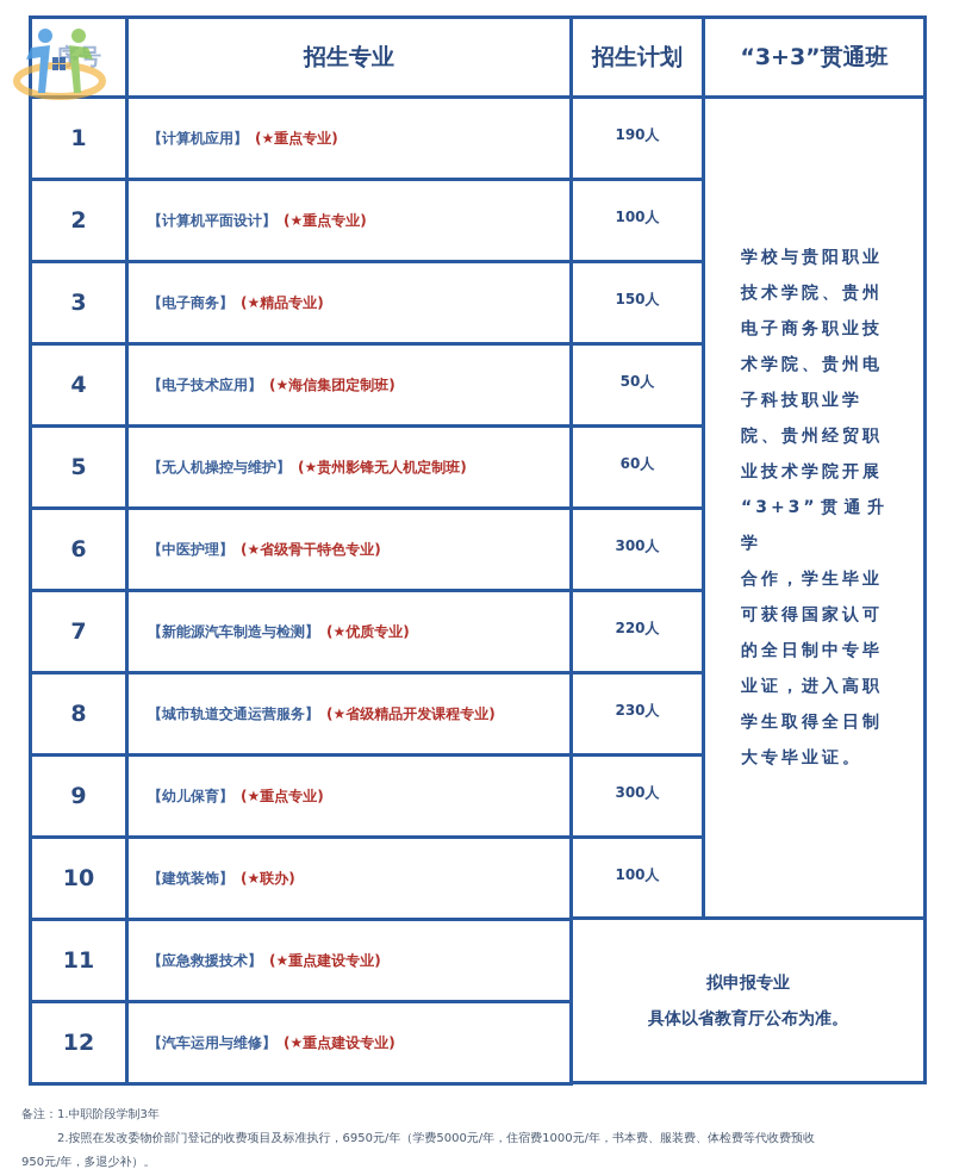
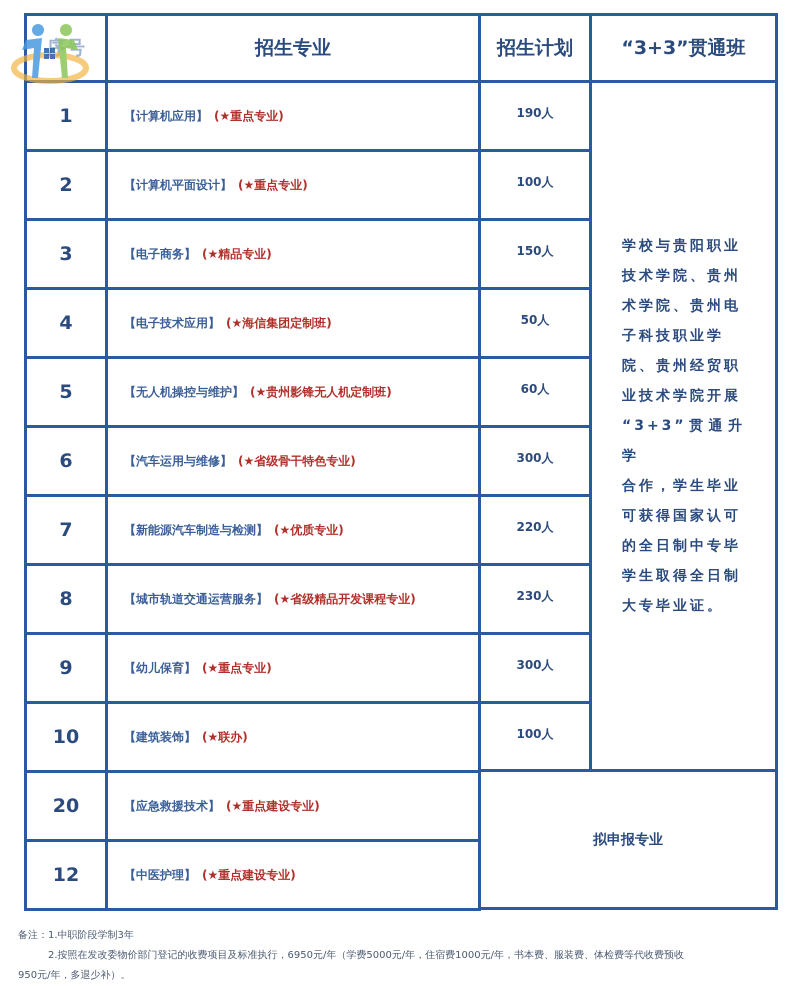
  序号
  招生专业
  招生计划
  “3+3”贯通班
  1
  【计算机应用】
  (★重点专业)
  190人
  2
  【计算机平面设计】
  (★重点专业)
  100人
  3
  【电子商务】
  (★精品专业)
  150人
  4
  【电子技术应用】
  (★海信集团定制班)
  50人
  5
  【无人机操控与维护】
  (★贵州影锋无人机定制班)
  60人
  6
- 【中医护理】
+ 【汽车运用与维修】
  (★省级骨干特色专业)
  300人
  7
  【新能源汽车制造与检测】
  (★优质专业)
  220人
  8
  【城市轨道交通运营服务】
  (★省级精品开发课程专业)
  230人
  9
  【幼儿保育】
  (★重点专业)
  300人
  10
  【建筑装饰】
  (★联办)
  100人
- 11
+ 20
  【应急救援技术】
  (★重点建设专业)
  12
- 【汽车运用与维修】
+ 【中医护理】
  (★重点建设专业)
  学校与贵阳职业
  技术学院、贵州
- 电子商务职业技
  术学院、贵州电
  子科技职业学
  院、贵州经贸职
  业技术学院开展
  “3+3”贯通升学
  合作，学生毕业
  可获得国家认可
  的全日制中专毕
- 业证，进入高职
  学生取得全日制
  大专毕业证。
  拟申报专业
- 具体以省教育厅公布为准。
  备注：1.中职阶段学制3年
  2.按照在发改委物价部门登记的收费项目及标准执行，6950元/年（学费5000元/年，住宿费1000元/年，书本费、服装费、体检费等代收费预收
  950元/年，多退少补）。
